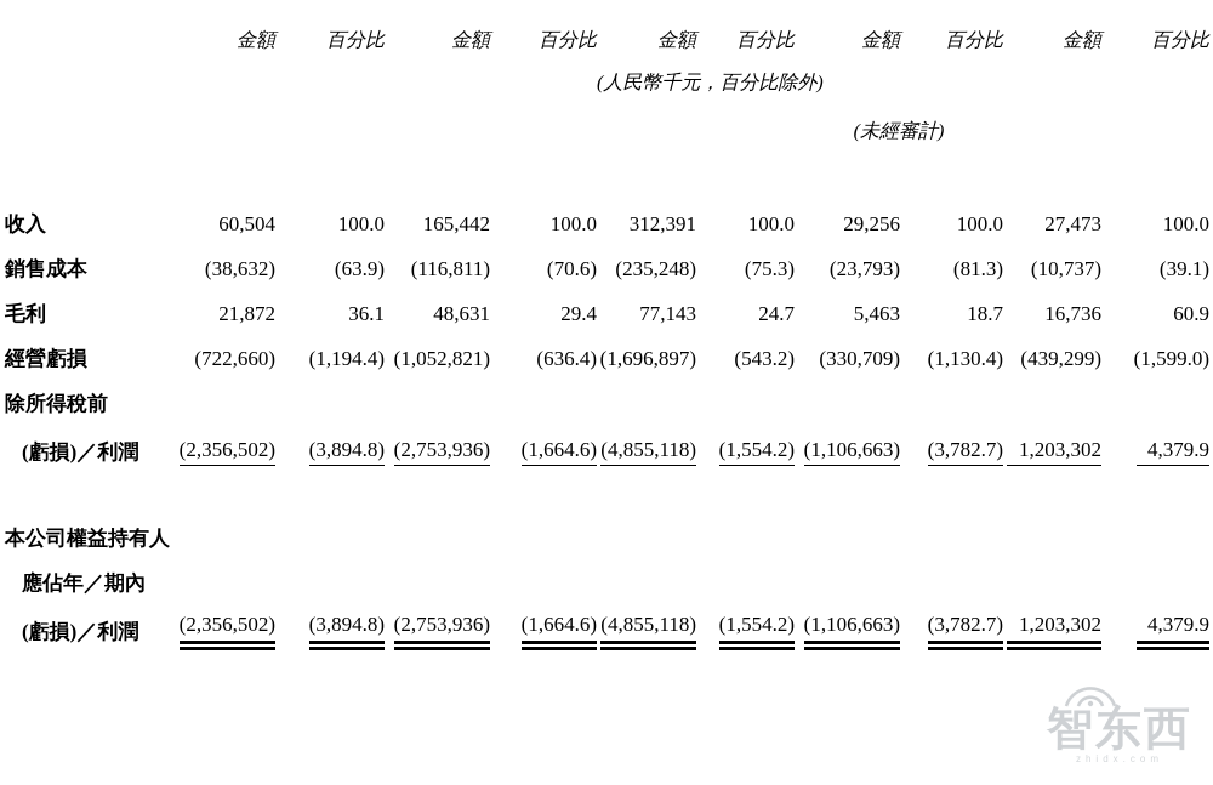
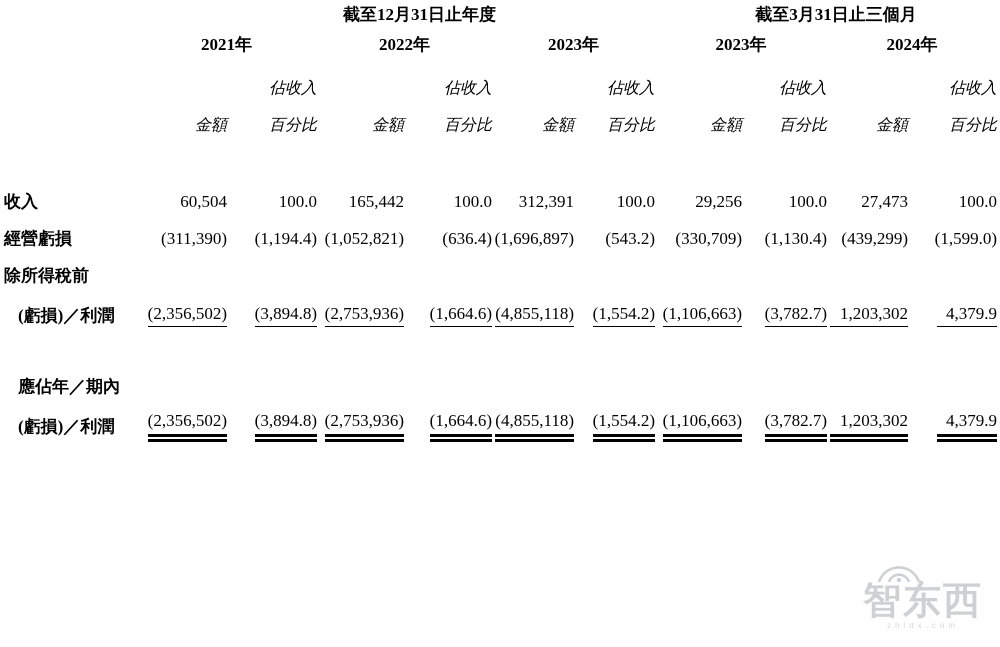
+ 	截至12月31日止年度	截至3月31日止三個月
+ 	2021年	2022年	2023年	2023年	2024年
+ 		佔收入		佔收入		佔收入		佔收入		佔收入
  	金額	百分比	金額	百分比	金額	百分比	金額	百分比	金額	百分比
- 		(人民幣千元，百分比除外)
- 		(未經審計)
  收入	60,504	100.0	165,442	100.0	312,391	100.0	29,256	100.0	27,473	100.0
- 銷售成本	(38,632)	(63.9)	(116,811)	(70.6)	(235,248)	(75.3)	(23,793)	(81.3)	(10,737)	(39.1)
- 毛利	21,872	36.1	48,631	29.4	77,143	24.7	5,463	18.7	16,736	60.9
- 經營虧損	(722,660)	(1,194.4)	(1,052,821)	(636.4)	(1,696,897)	(543.2)	(330,709)	(1,130.4)	(439,299)	(1,599.0)
+ 經營虧損	(311,390)	(1,194.4)	(1,052,821)	(636.4)	(1,696,897)	(543.2)	(330,709)	(1,130.4)	(439,299)	(1,599.0)
  除所得稅前
  (虧損)／利潤	(2,356,502)	(3,894.8)	(2,753,936)	(1,664.6)	(4,855,118)	(1,554.2)	(1,106,663)	(3,782.7)	1,203,302	4,379.9
- 本公司權益持有人
  應佔年／期內
  (虧損)／利潤	(2,356,502)	(3,894.8)	(2,753,936)	(1,664.6)	(4,855,118)	(1,554.2)	(1,106,663)	(3,782.7)	1,203,302	4,379.9
  智东西
  zhidx.com
